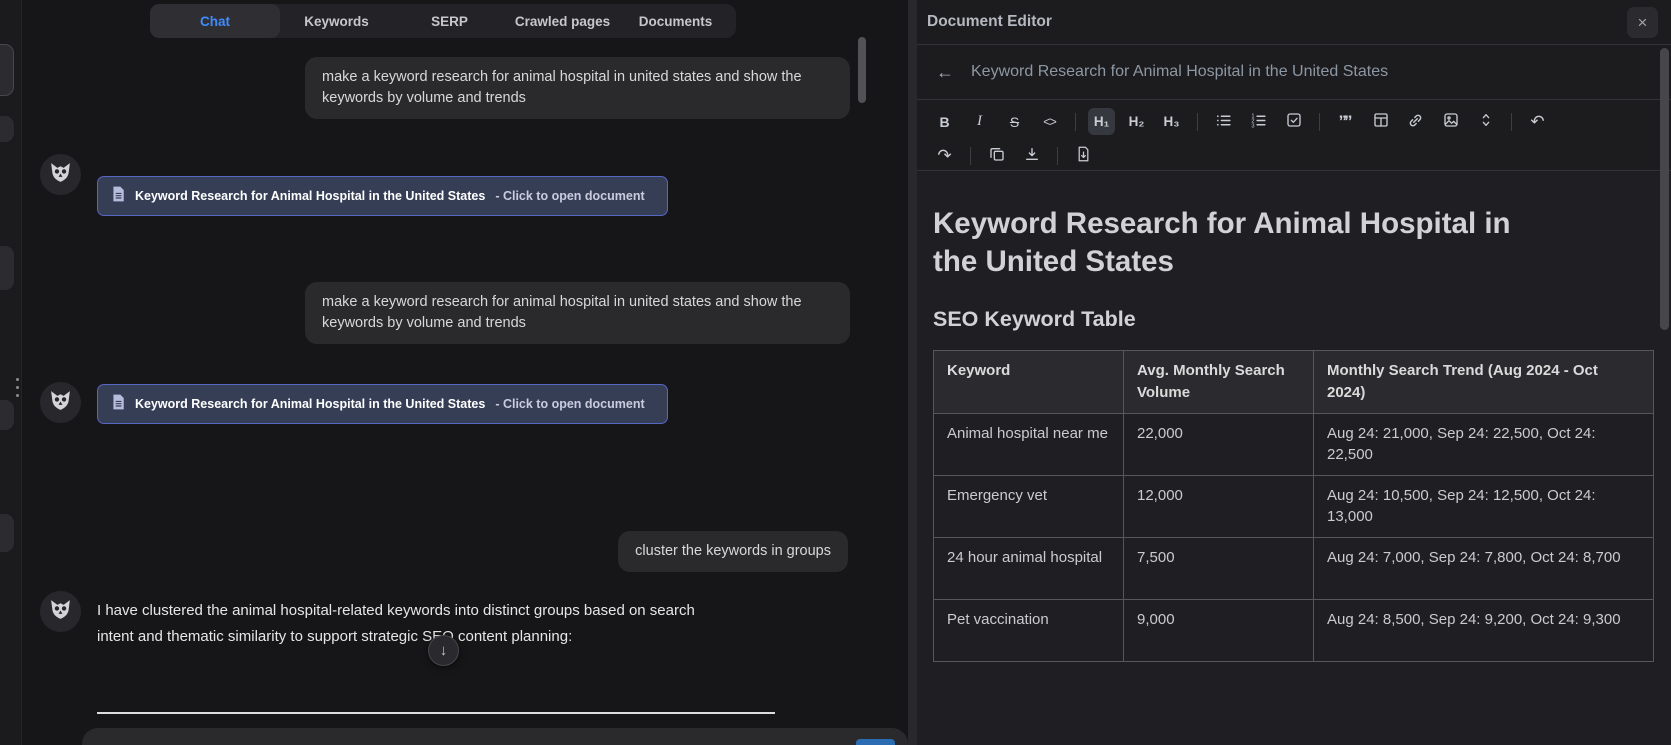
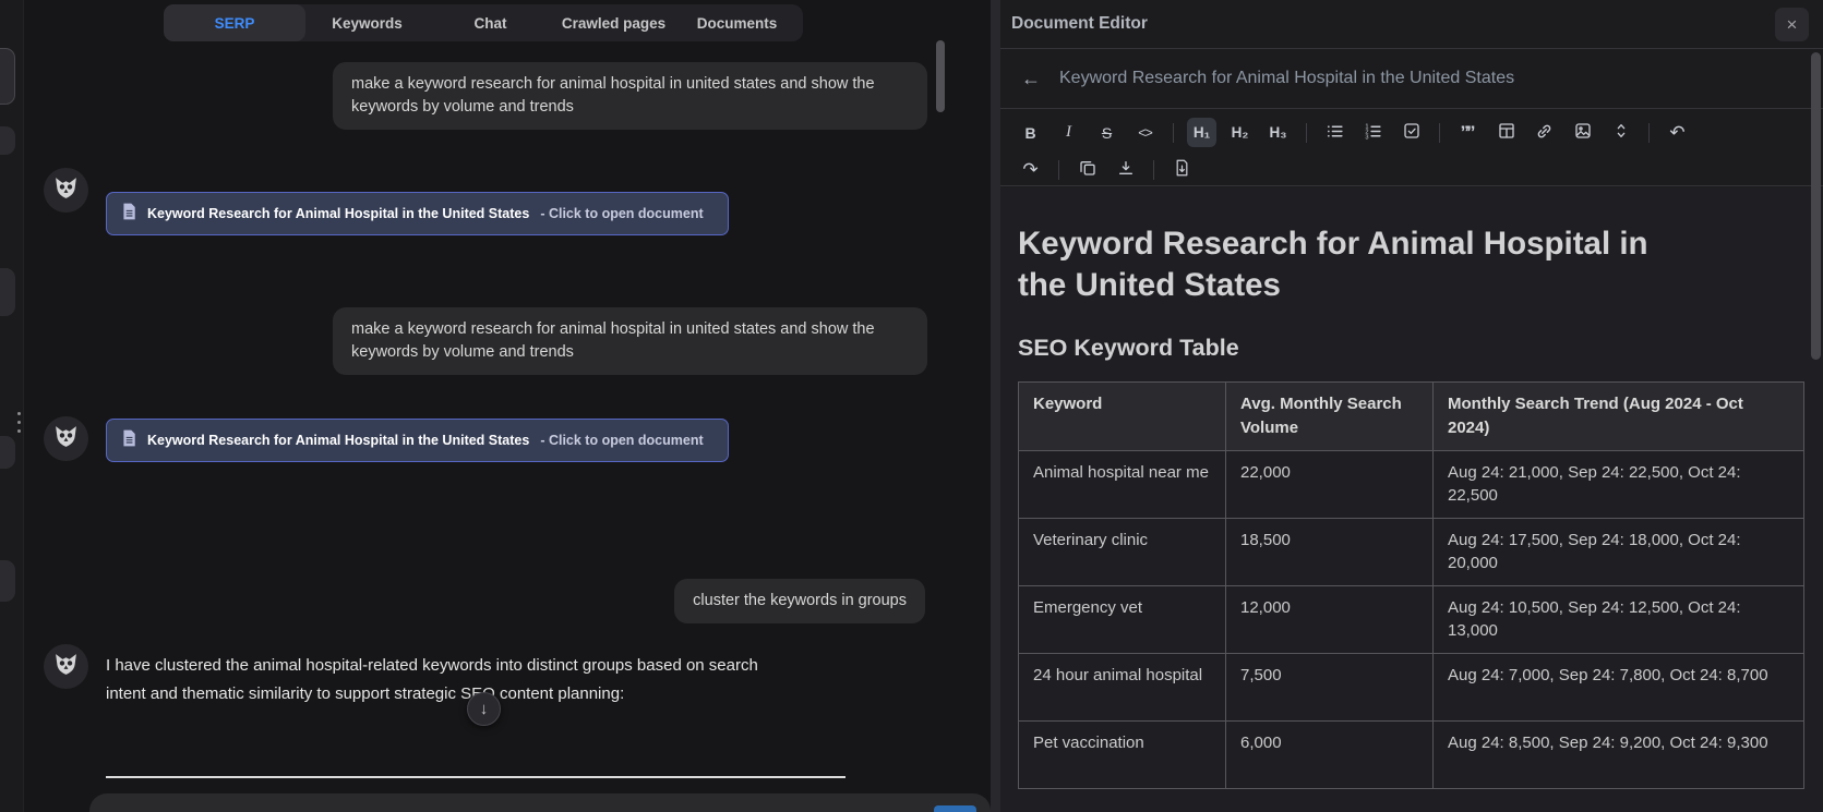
- Chat
+ SERP
  Keywords
- SERP
+ Chat
  Crawled pages
  Documents
  make a keyword research for animal hospital in united states and show the keywords by volume and trends
  Keyword Research for Animal Hospital in the United States
  - Click to open document
  make a keyword research for animal hospital in united states and show the keywords by volume and trends
  Keyword Research for Animal Hospital in the United States
  - Click to open document
  cluster the keywords in groups
  I have clustered the animal hospital-related keywords into distinct groups based on search intent and thematic similarity to support strategic S content planning:
  ↓
  Document Editor
  ×
  ←
  Keyword Research for Animal Hospital in the United States
  B
  I
  S
  <>
  H₁
  H₂
  H₃
  ””
  ↶
  ↷
  Keyword Research for Animal Hospital in the United States
  SEO Keyword Table
  Keyword	Avg. Monthly Search Volume	Monthly Search Trend (Aug 2024 - Oct 2024)
  Animal hospital near me	22,000	Aug 24: 21,000, Sep 24: 22,500, Oct 24: 22,500
+ Veterinary clinic	18,500	Aug 24: 17,500, Sep 24: 18,000, Oct 24: 20,000
  Emergency vet	12,000	Aug 24: 10,500, Sep 24: 12,500, Oct 24: 13,000
  24 hour animal hospital	7,500	Aug 24: 7,000, Sep 24: 7,800, Oct 24: 8,700
- Pet vaccination	9,000	Aug 24: 8,500, Sep 24: 9,200, Oct 24: 9,300
+ Pet vaccination	6,000	Aug 24: 8,500, Sep 24: 9,200, Oct 24: 9,300
